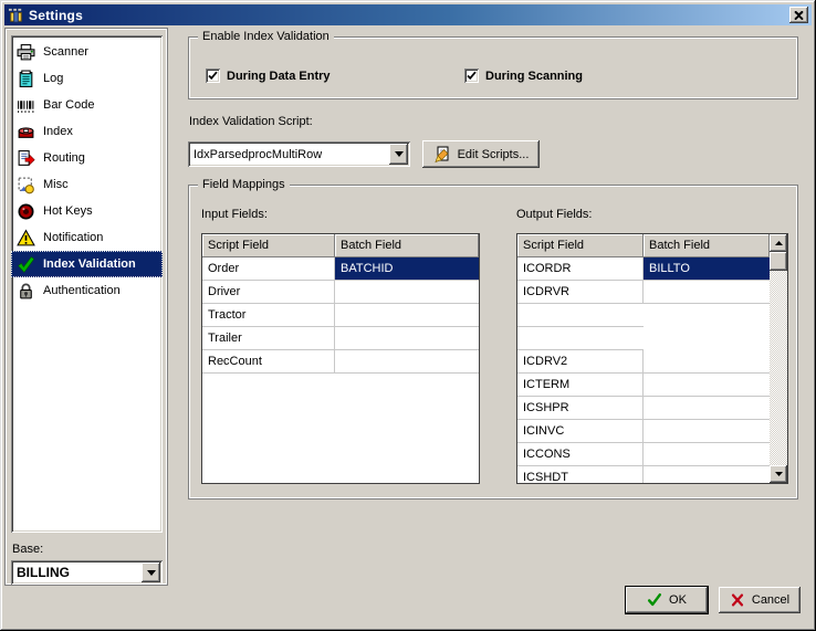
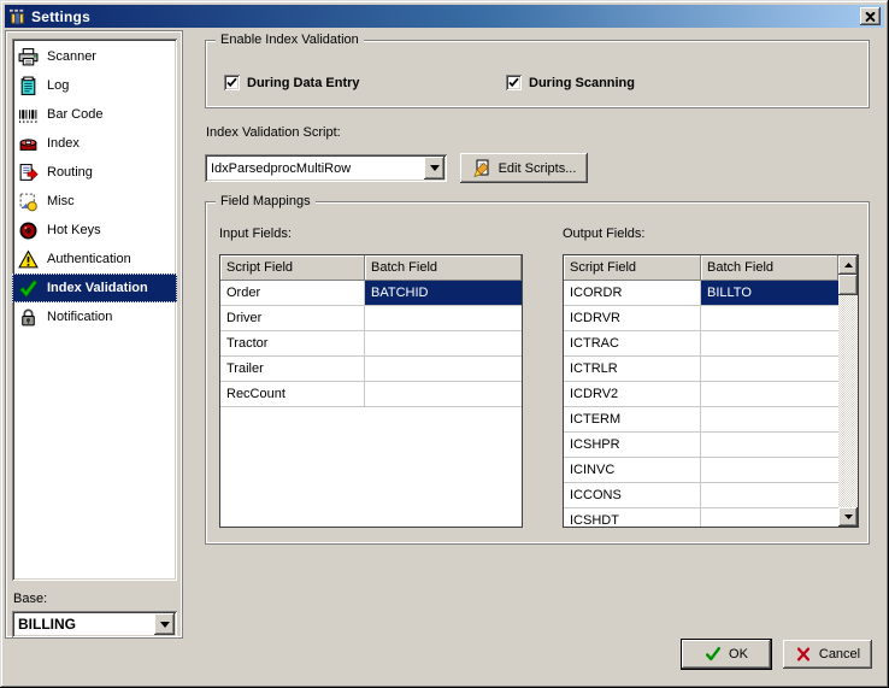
  Settings
  Scanner
  Log
  Bar Code
  Index
  Routing
  Misc
  Hot Keys
- Notification
+ Authentication
  Index Validation
- Authentication
+ Notification
  Base:
  BILLING
  Enable Index Validation
  During Data Entry
  During Scanning
  Index Validation Script:
  IdxParsedprocMultiRow
  Edit Scripts...
  Field Mappings
  Input Fields:
  Output Fields:
  Script Field
  Batch Field
  Order
  BATCHID
  Driver
  Tractor
  Trailer
  RecCount
  Script Field
  Batch Field
  ICORDR
  BILLTO
  ICDRVR
+ ICTRAC
+ ICTRLR
  ICDRV2
  ICTERM
  ICSHPR
  ICINVC
  ICCONS
  ICSHDT
  OK
  Cancel
